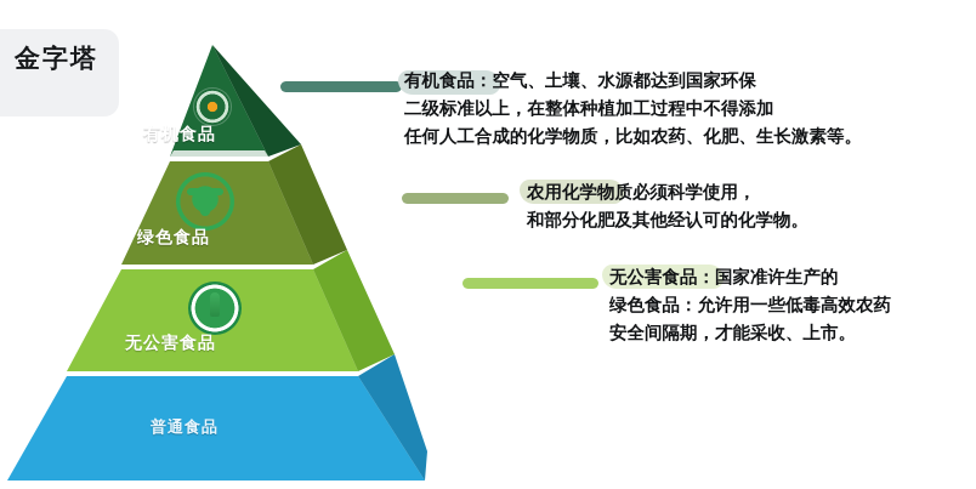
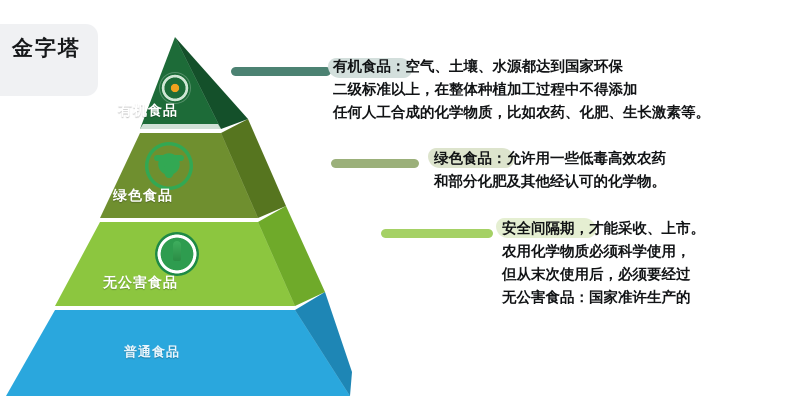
  金字塔
  有机食品
  绿色食品
  无公害食品
  普通食品
  有机食品：空气、土壤、水源都达到国家环保
  二级标准以上，在整体种植加工过程中不得添加
  任何人工合成的化学物质，比如农药、化肥、生长激素等。
- 农用化学物质必须科学使用，
+ 绿色食品：允许用一些低毒高效农药
  和部分化肥及其他经认可的化学物。
- 无公害食品：国家准许生产的
+ 安全间隔期，才能采收、上市。
- 绿色食品：允许用一些低毒高效农药
+ 农用化学物质必须科学使用，
+ 但从末次使用后，必须要经过
- 安全间隔期，才能采收、上市。
+ 无公害食品：国家准许生产的
